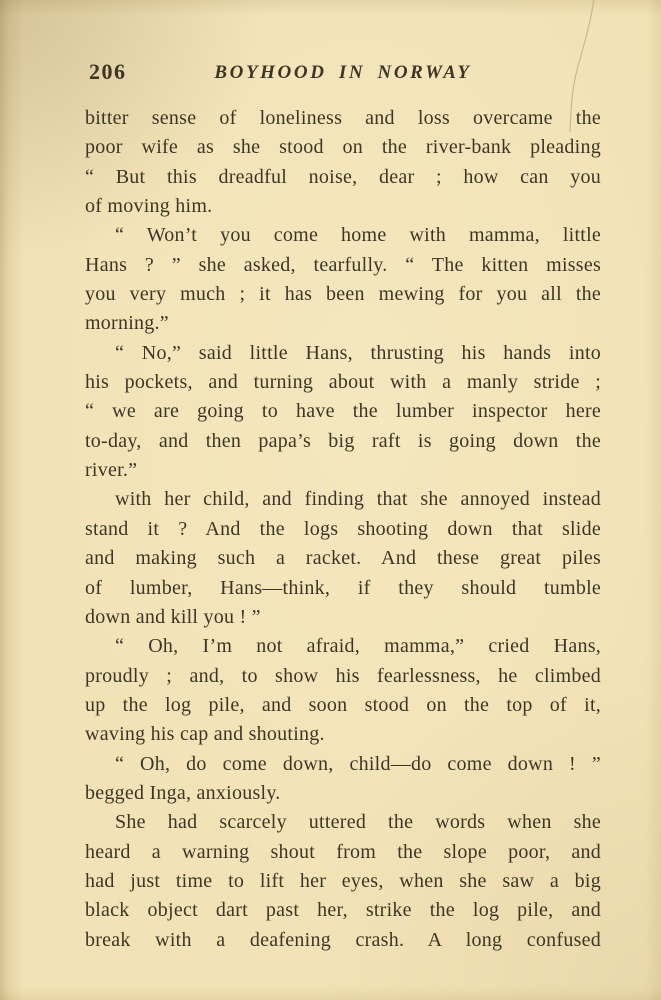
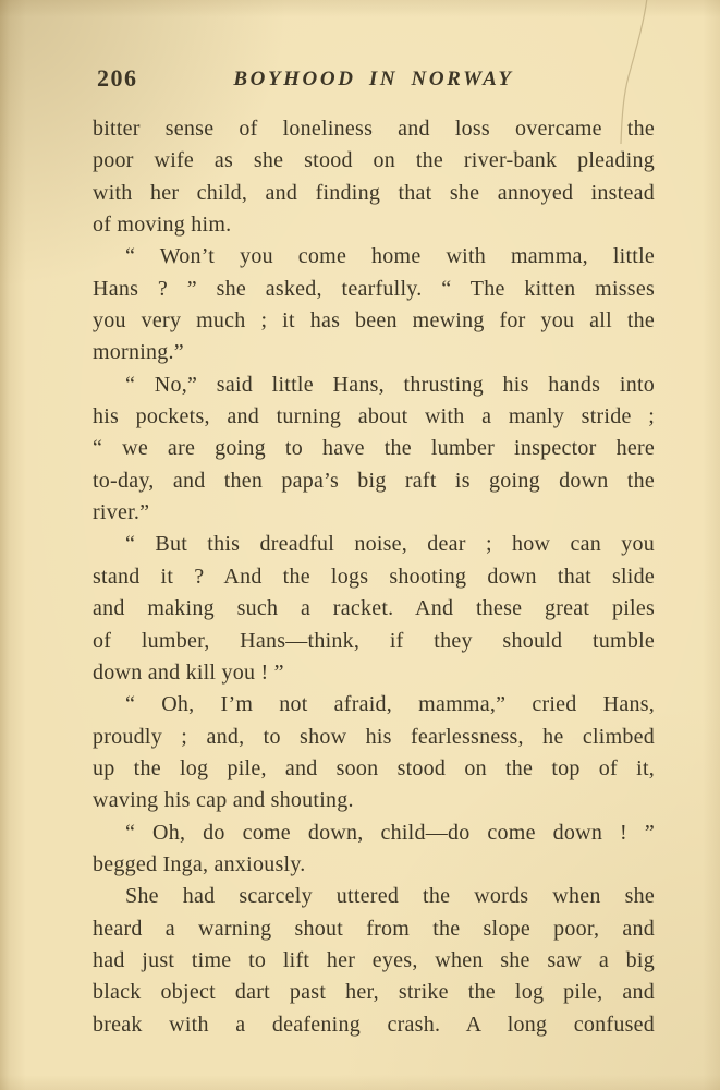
  206
  BOYHOOD IN NORWAY
  bitter sense of loneliness and loss overcame the
  poor wife as she stood on the river-bank pleading
- “ But this dreadful noise, dear ; how can you
+ with her child, and finding that she annoyed instead
  of moving him.
  “ Won’t you come home with mamma, little
  Hans ? ” she asked, tearfully. “ The kitten misses
  you very much ; it has been mewing for you all the
  morning.”
  “ No,” said little Hans, thrusting his hands into
  his pockets, and turning about with a manly stride ;
  “ we are going to have the lumber inspector here
  to-day, and then papa’s big raft is going down the
  river.”
- with her child, and finding that she annoyed instead
+ “ But this dreadful noise, dear ; how can you
  stand it ? And the logs shooting down that slide
  and making such a racket. And these great piles
  of lumber, Hans—think, if they should tumble
  down and kill you ! ”
  “ Oh, I’m not afraid, mamma,” cried Hans,
  proudly ; and, to show his fearlessness, he climbed
  up the log pile, and soon stood on the top of it,
  waving his cap and shouting.
  “ Oh, do come down, child—do come down ! ”
  begged Inga, anxiously.
  She had scarcely uttered the words when she
  heard a warning shout from the slope poor, and
  had just time to lift her eyes, when she saw a big
  black object dart past her, strike the log pile, and
  break with a deafening crash. A long confused
